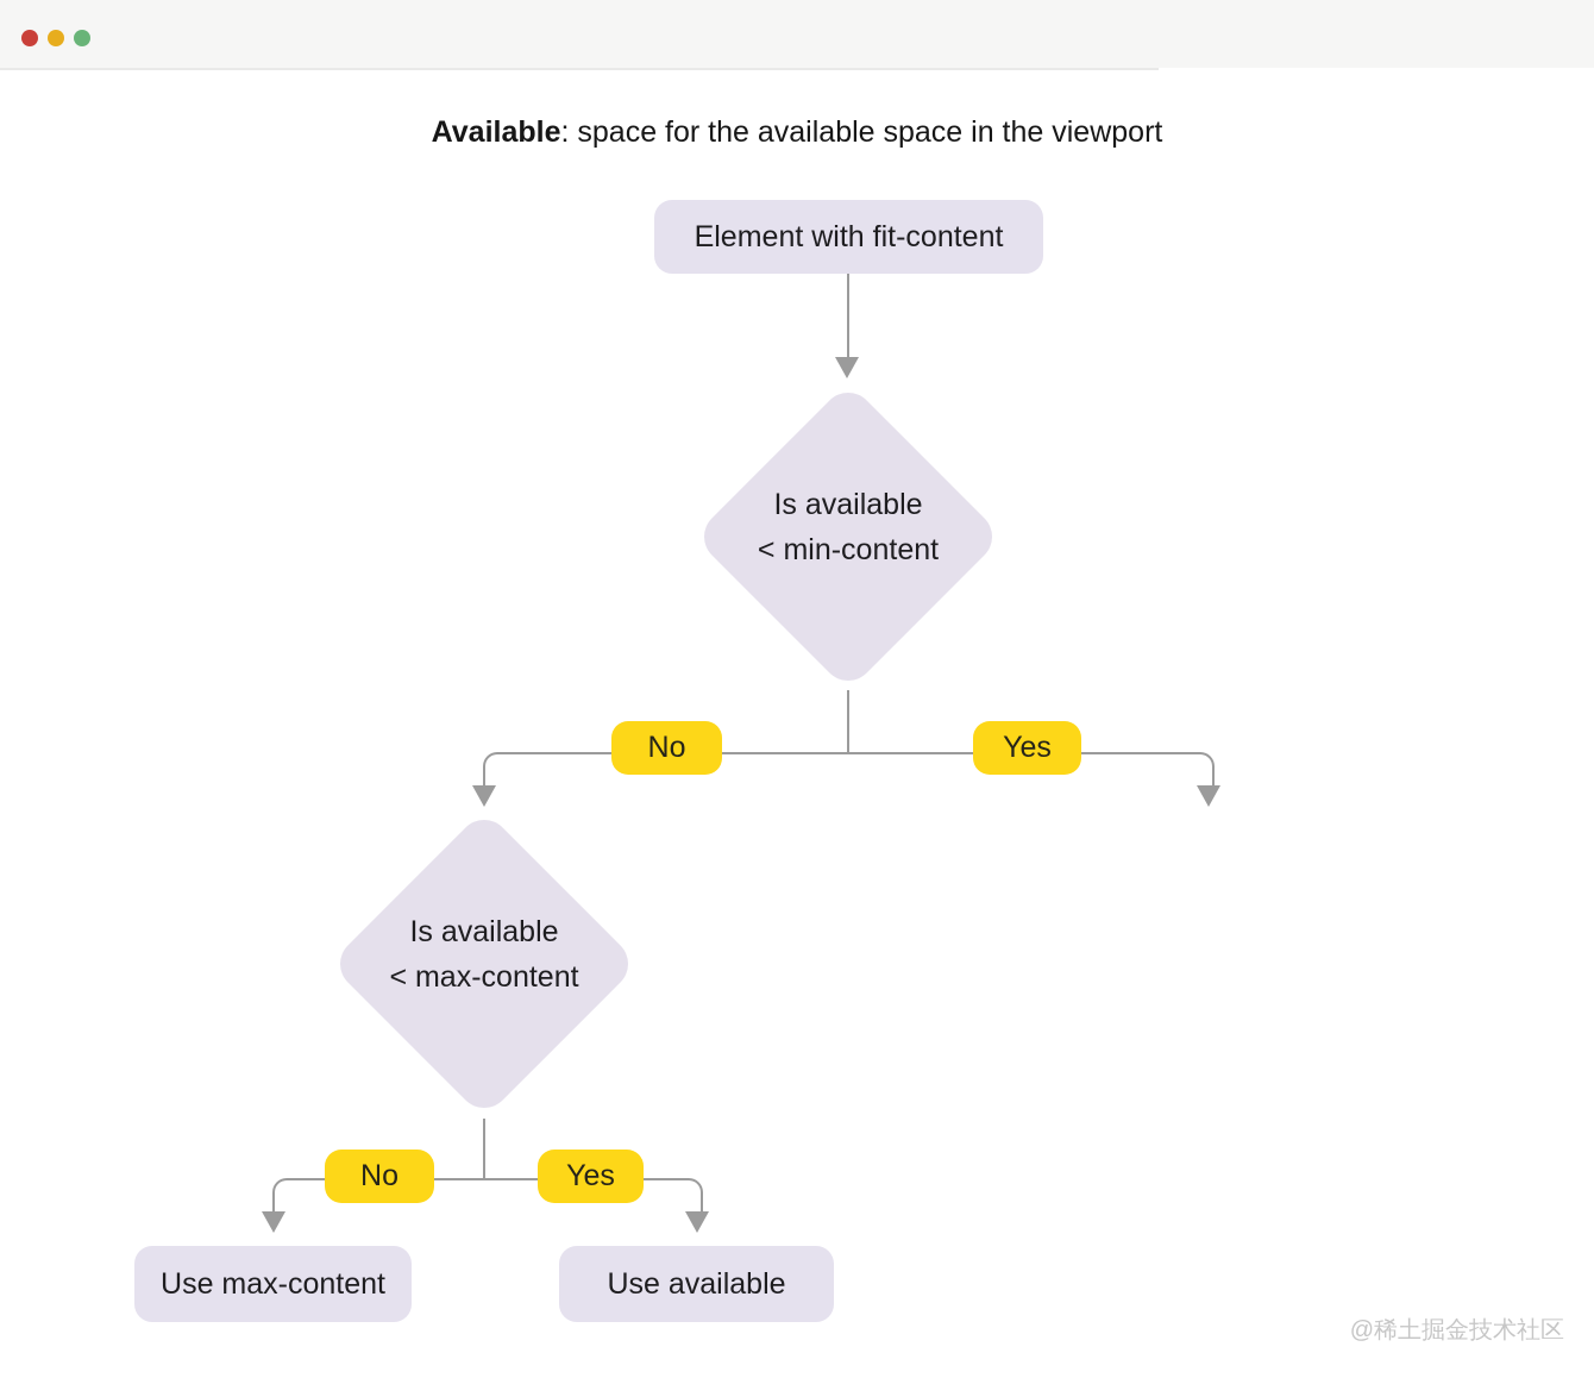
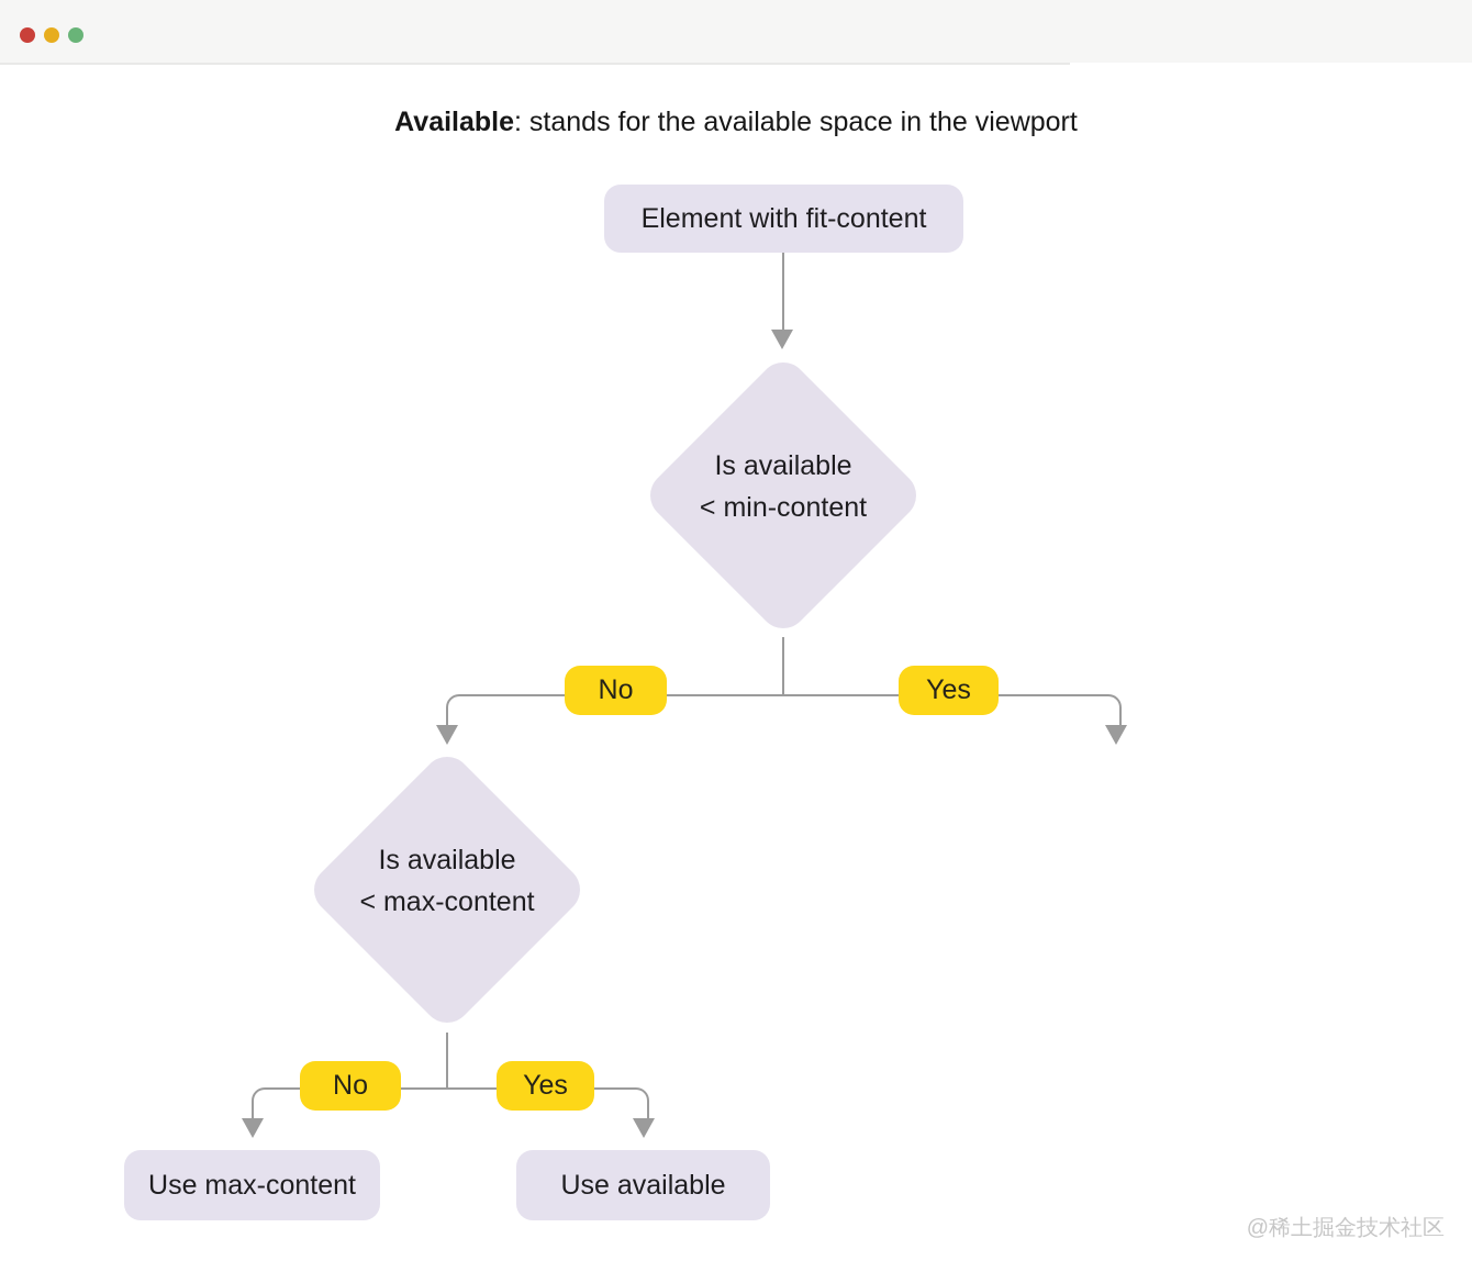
- Available: space for the available space in the viewport
+ Available: stands for the available space in the viewport
  Element with fit-content
  Is available
  < min-content
  No
  Yes
  Is available
  < max-content
  No
  Yes
  Use max-content
  Use available
  @稀土掘金技术社区
